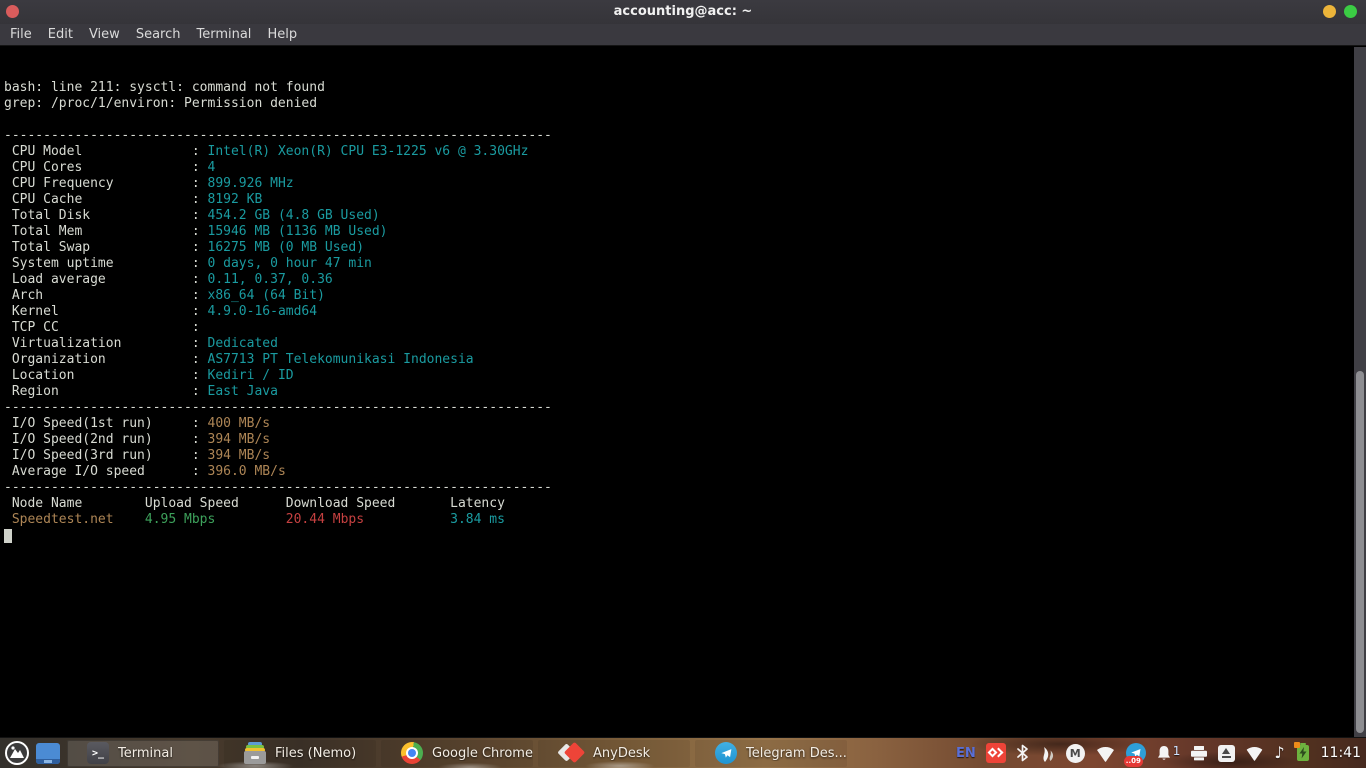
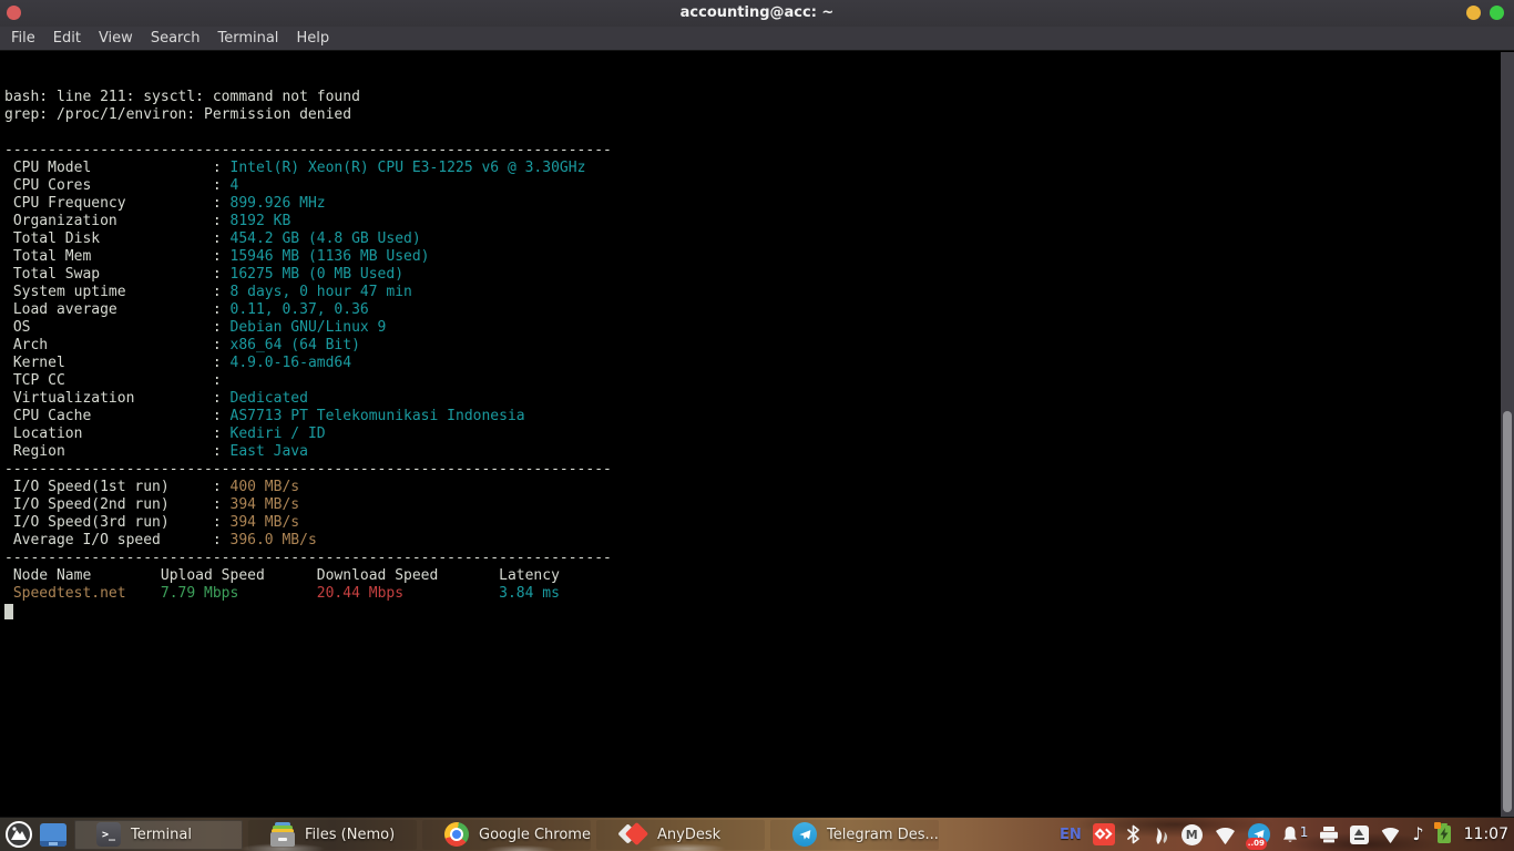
  accounting@acc: ~
  File
  Edit
  View
  Search
  Terminal
  Help
  bash: line 211: sysctl: command not found
  grep: /proc/1/environ: Permission denied
  ----------------------------------------------------------------------
  CPU Model : Intel(R) Xeon(R) CPU E3-1225 v6 @ 3.30GHz
  CPU Cores : 4
  CPU Frequency : 899.926 MHz
- CPU Cache : 8192 KB
+ Organization : 8192 KB
  Total Disk : 454.2 GB (4.8 GB Used)
  Total Mem : 15946 MB (1136 MB Used)
  Total Swap : 16275 MB (0 MB Used)
- System uptime : 0 days, 0 hour 47 min
+ System uptime : 8 days, 0 hour 47 min
  Load average : 0.11, 0.37, 0.36
+ OS : Debian GNU/Linux 9
  Arch : x86_64 (64 Bit)
  Kernel : 4.9.0-16-amd64
  TCP CC :
  Virtualization : Dedicated
- Organization : AS7713 PT Telekomunikasi Indonesia
+ CPU Cache : AS7713 PT Telekomunikasi Indonesia
  Location : Kediri / ID
  Region : East Java
  ----------------------------------------------------------------------
  I/O Speed(1st run) : 400 MB/s
  I/O Speed(2nd run) : 394 MB/s
  I/O Speed(3rd run) : 394 MB/s
  Average I/O speed : 396.0 MB/s
  ----------------------------------------------------------------------
  Node Name Upload Speed Download Speed Latency
- Speedtest.net 4.95 Mbps 20.44 Mbps 3.84 ms
+ Speedtest.net 7.79 Mbps 20.44 Mbps 3.84 ms
  >_
  Terminal
  Files (Nemo)
  Google Chrome
  AnyDesk
  Telegram Des...
  EN
  M
  ..09
  1
  ♪
- 11:41
+ 11:07
